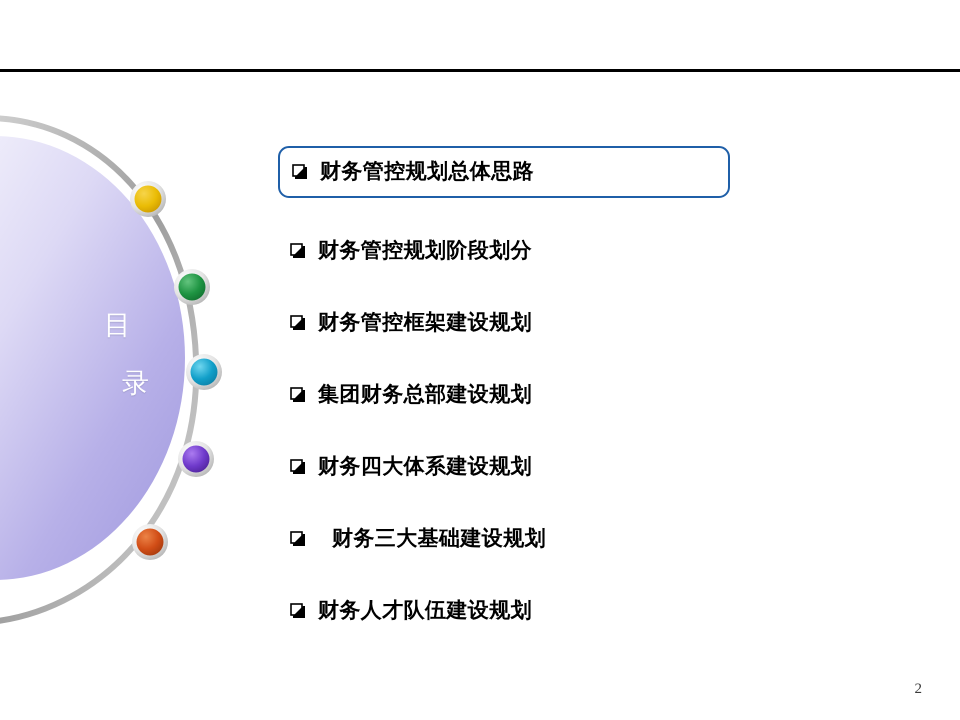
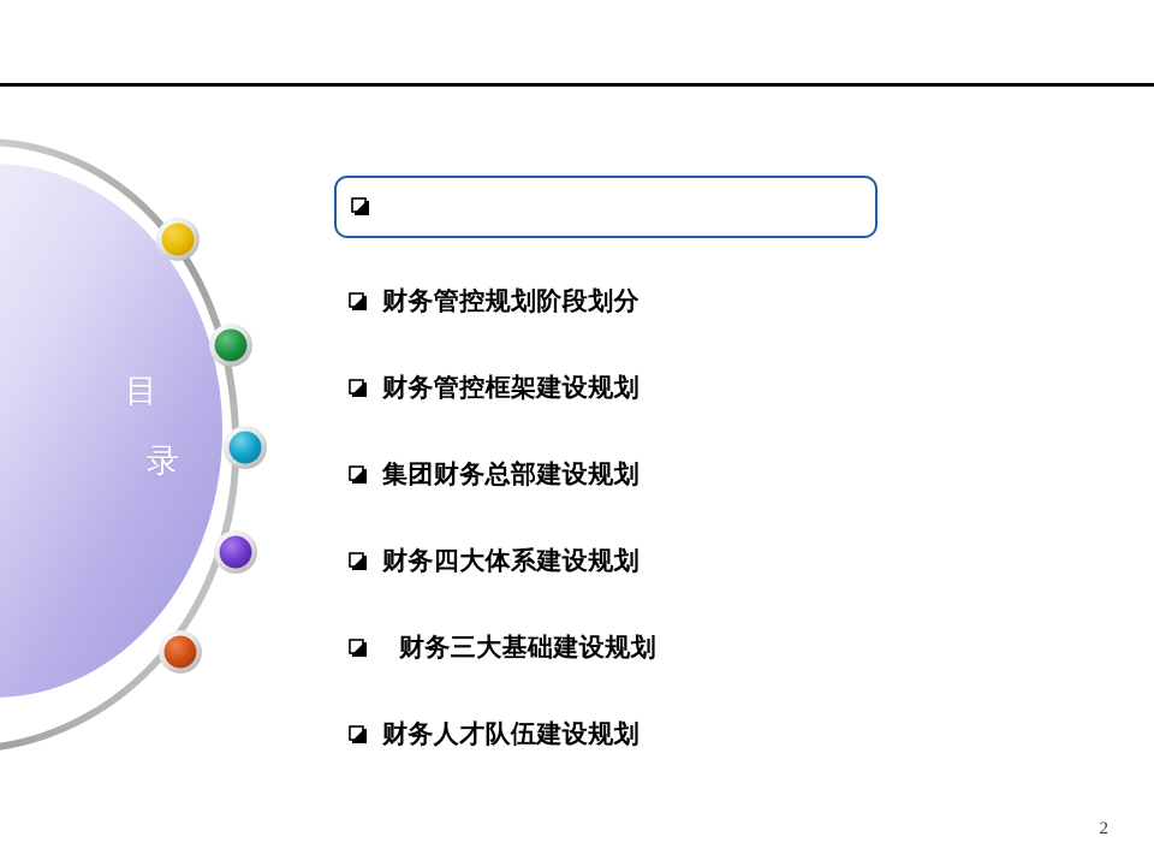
  目
  录
- 财务管控规划总体思路
  财务管控规划阶段划分
  财务管控框架建设规划
  集团财务总部建设规划
  财务四大体系建设规划
  财务三大基础建设规划
  财务人才队伍建设规划
  2
